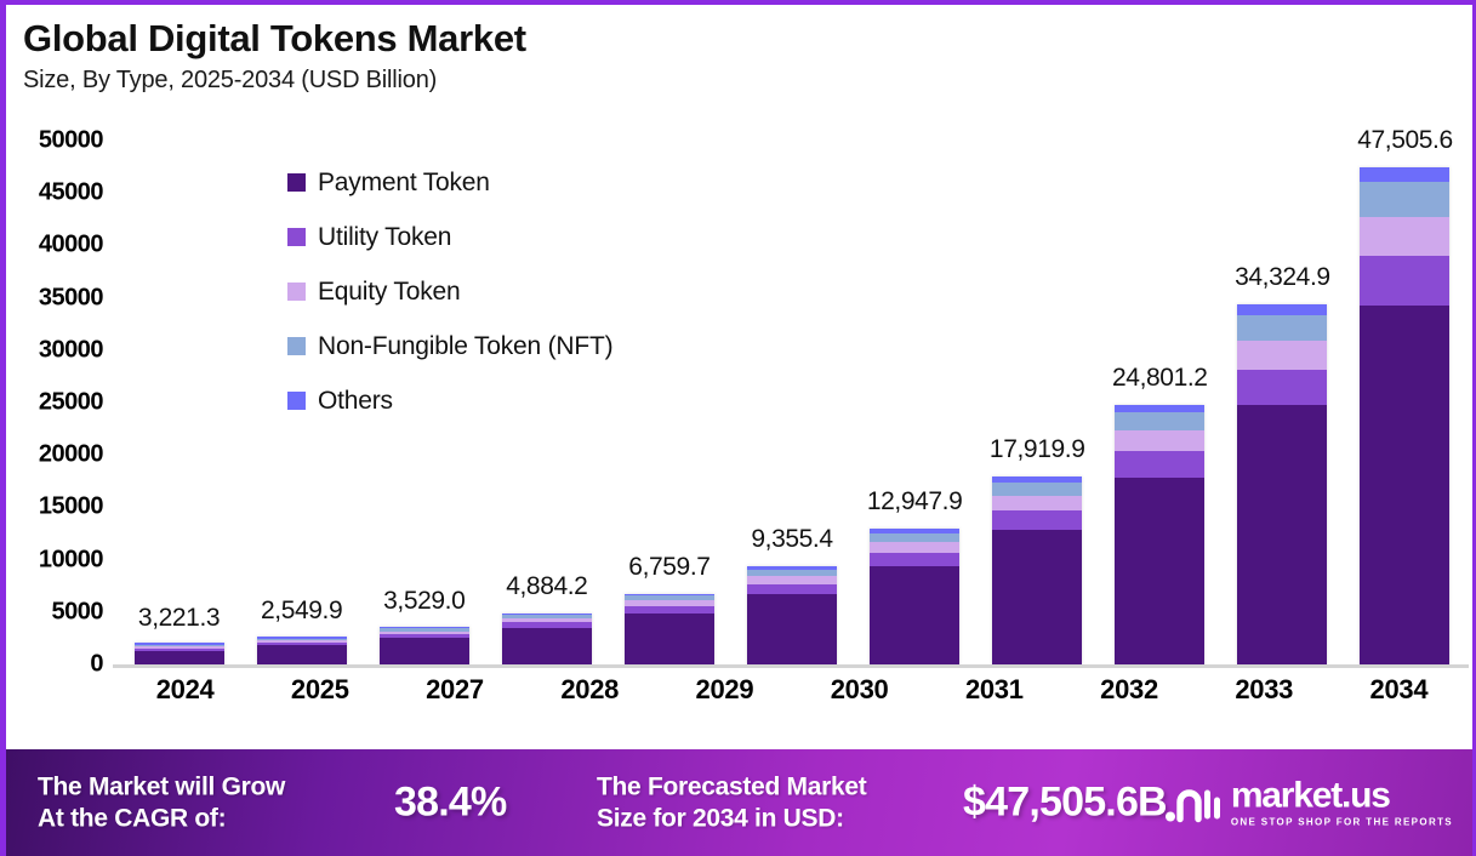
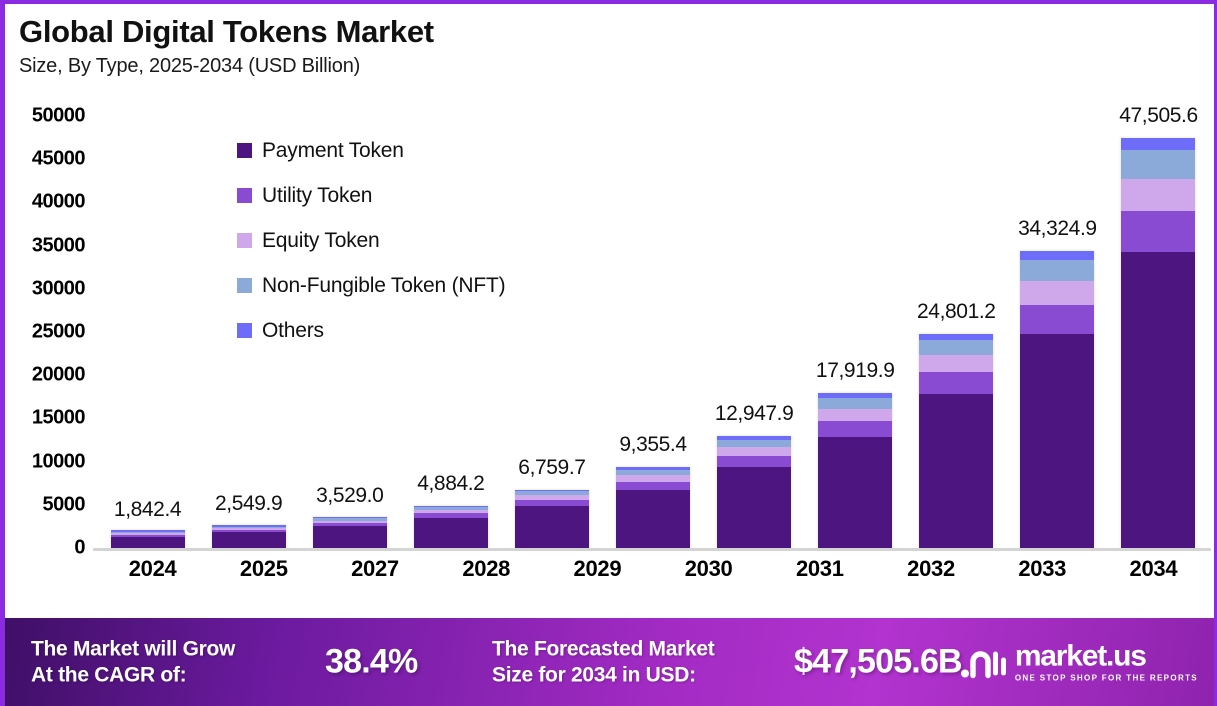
  Global Digital Tokens Market
  Size, By Type, 2025-2034 (USD Billion)
  50000
  45000
  40000
  35000
  30000
  25000
  20000
  15000
  10000
  5000
  0
  Payment Token
  Utility Token
  Equity Token
  Non-Fungible Token (NFT)
  Others
- 3,221.3
+ 1,842.4
  2,549.9
  3,529.0
  4,884.2
  6,759.7
  9,355.4
  12,947.9
  17,919.9
  24,801.2
  34,324.9
  47,505.6
  2024
  2025
  2027
  2028
  2029
  2030
  2031
  2032
  2033
  2034
  The Market will Grow
  At the CAGR of:
  38.4%
  The Forecasted Market
  Size for 2034 in USD:
  $47,505.6B
  market.us
  ONE STOP SHOP FOR THE REPORTS
